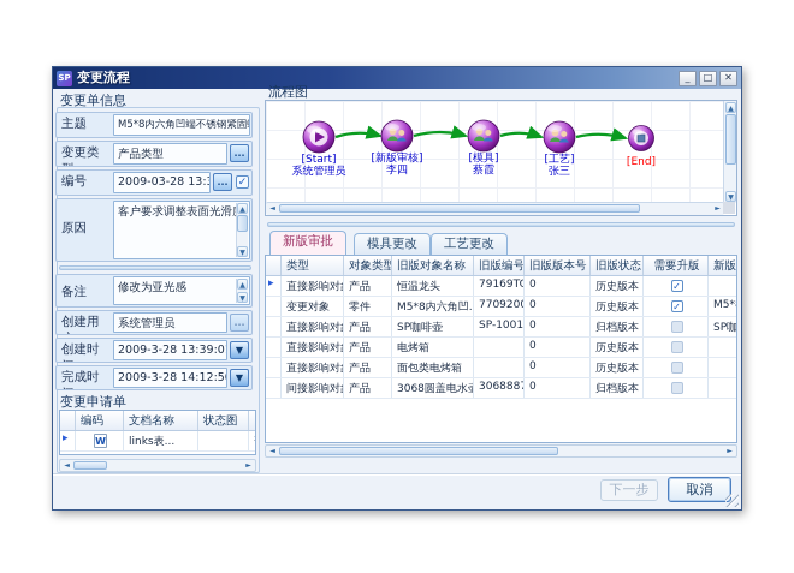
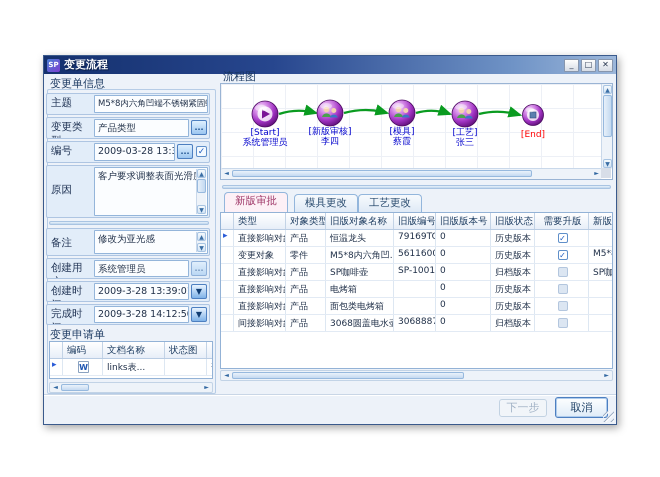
  SP
  变更流程
  _
  □
  ✕
  变更单信息
  主题
  M5*8内六角凹端不锈钢紧固
  变更类
  产品类型
  ...
  编号
  2009-03-28 13:3
  ...
  原因
  客户要求调整表面光滑
  备注
  修改为亚光感
  创建用
  系统管理员
  ...
  创建时
  2009-3-28 13:39:0
  ▼
  完成时
  2009-3-28 14:12:5
  ▼
  变更申请单
  编码
  文档名称
  状态图
  ▸
  W
  links表...
  流程图
  [Start]
  系统管理员
  [新版审核]
  李四
  [模具]
  蔡霞
  [工艺]
  张三
  [End]
  新版审批
  模具更改
  工艺更改
  类型
  对象类型
  旧版对象名称
  旧版编号
  旧版版本号
  旧版状态
  需要升版
  新版
  ▸
  直接影响对
  产品
  恒温龙头
  79169TC
  0
  历史版本
  变更对象
  零件
  M5*8内六角凹.
- 7709200
+ 5611600
  0
  历史版本
  M5*
  直接影响对
  产品
  SP咖啡壶
  SP-1001
  0
  归档版本
  SP咖
  直接影响对
  产品
  电烤箱
  0
  历史版本
  直接影响对
  产品
  面包类电烤箱
  0
  历史版本
  间接影响对
  产品
  3068圆盖电水壶
  3068887
  0
  归档版本
  下一步
  取消
